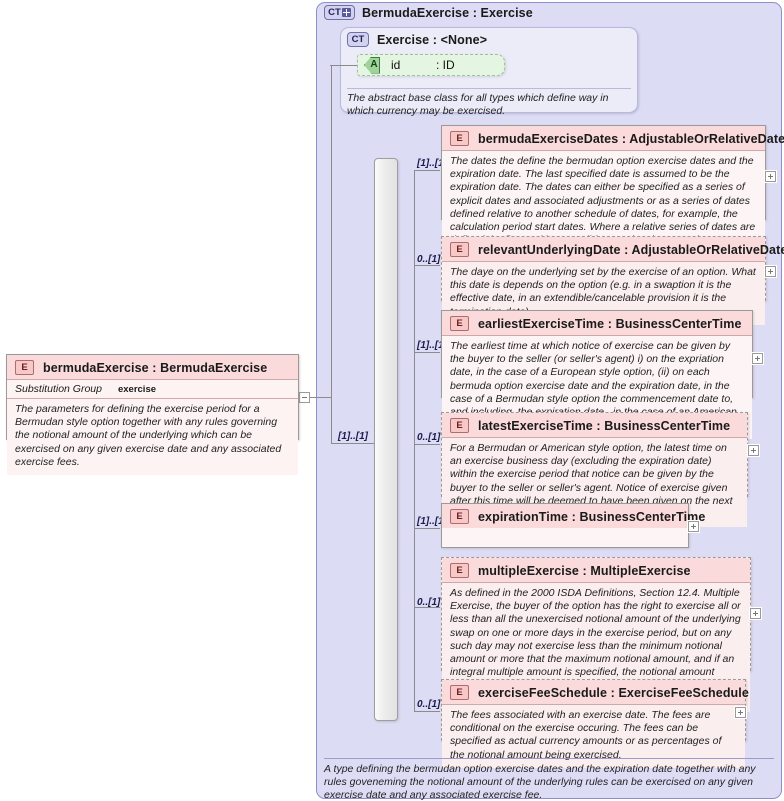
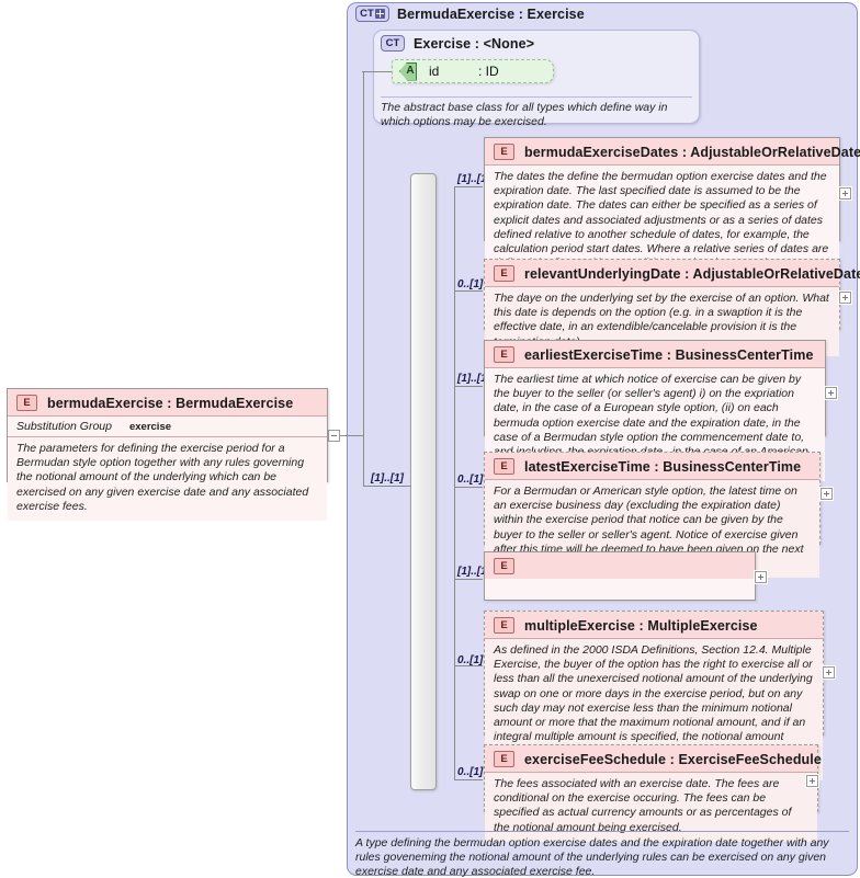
  CT
  BermudaExercise : Exercise
  CT
  Exercise : <None>
  A
  id
  : ID
- The abstract base class for all types which define way in which currency may be exercised.
+ The abstract base class for all types which define way in which options may be exercised.
  [1]..[1]
  [1]..[
  E
  bermudaExerciseDates : AdjustableOrRelativeDate
  The dates the define the bermudan option exercise dates and the expiration date. The last specified date is assumed to be the expiration date. The dates can either be specified as a series of explicit dates and associated adjustments or as a series of dates defined relative to another schedule of dates, for example, the calculation period start dates. Where a relative series of dates are
  0..[1]
  E
  relevantUnderlyingDate : AdjustableOrRelativeDat
  The daye on the underlying set by the exercise of an option. What this date is depends on the option (e.g. in a swaption it is the effective date, in an extendible/cancelable provision it is the
  [1]..[
  E
  earliestExerciseTime : BusinessCenterTime
  The earliest time at which notice of exercise can be given by the buyer to the seller (or seller's agent) i) on the expriation date, in the case of a European style option, (ii) on each bermuda option exercise date and the expiration date, in the case of a Bermudan style option the commencement date to,
  0..[1]
  E
  latestExerciseTime : BusinessCenterTime
  For a Bermudan or American style option, the latest time on an exercise business day (excluding the expiration date) within the exercise period that notice can be given by the buyer to the seller or seller's agent. Notice of exercise given after this time will be deemed to have been given on the next
  [1]..[
  E
- expirationTime : BusinessCenterTime
  0..[1]
  E
  multipleExercise : MultipleExercise
  As defined in the 2000 ISDA Definitions, Section 12.4. Multiple Exercise, the buyer of the option has the right to exercise all or less than all the unexercised notional amount of the underlying swap on one or more days in the exercise period, but on any such day may not exercise less than the minimum notional amount or more that the maximum notional amount, and if an integral multiple amount is specified, the notional amount
  0..[1]
  E
  exerciseFeeSchedule : ExerciseFeeSchedule
  The fees associated with an exercise date. The fees are conditional on the exercise occuring. The fees can be specified as actual currency amounts or as percentages of the notional amount being exercised.
  A type defining the bermudan option exercise dates and the expiration date together with any rules goveneming the notional amount of the underlying rules can be exercised on any given exercise date and any associated exercise fee.
  E
  bermudaExercise : BermudaExercise
  Substitution Group
  exercise
  The parameters for defining the exercise period for a Bermudan style option together with any rules governing the notional amount of the underlying which can be exercised on any given exercise date and any associated exercise fees.
